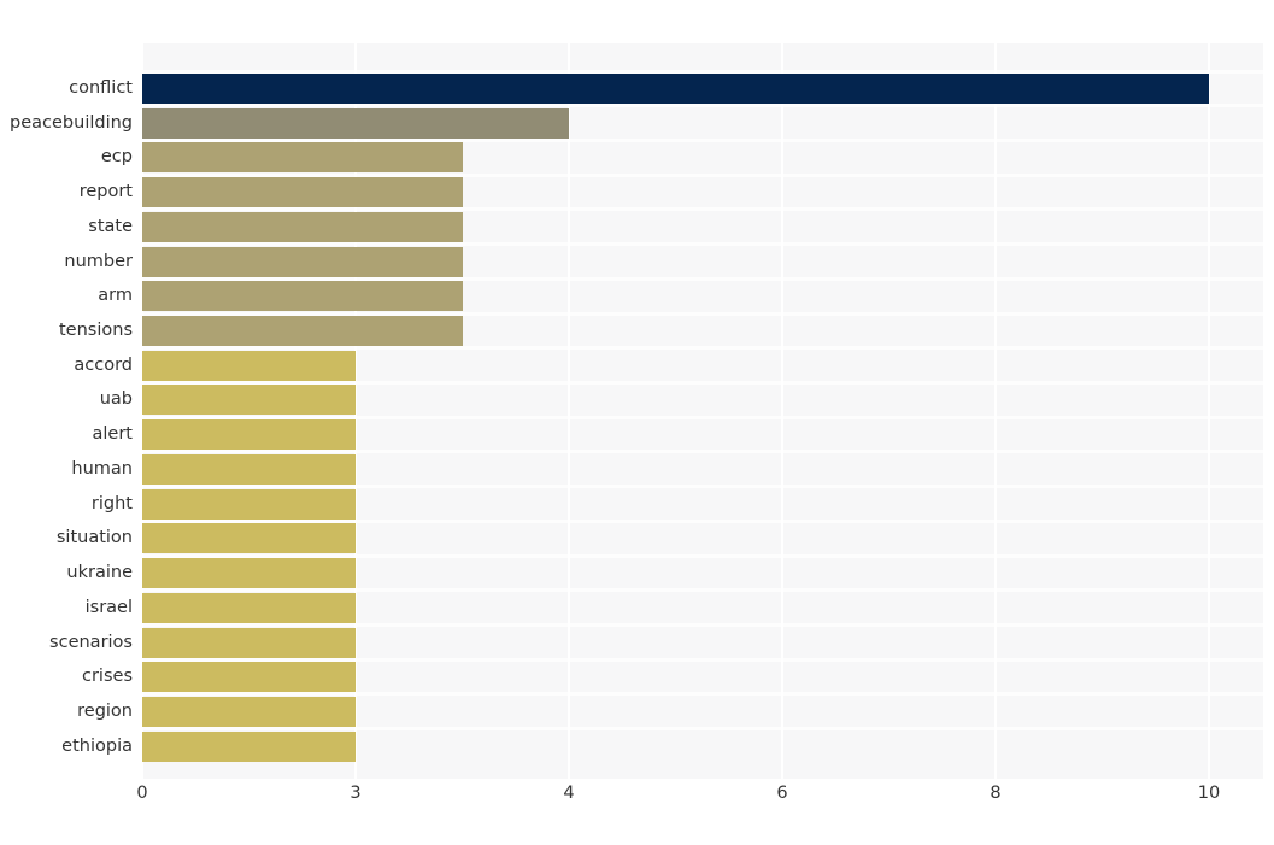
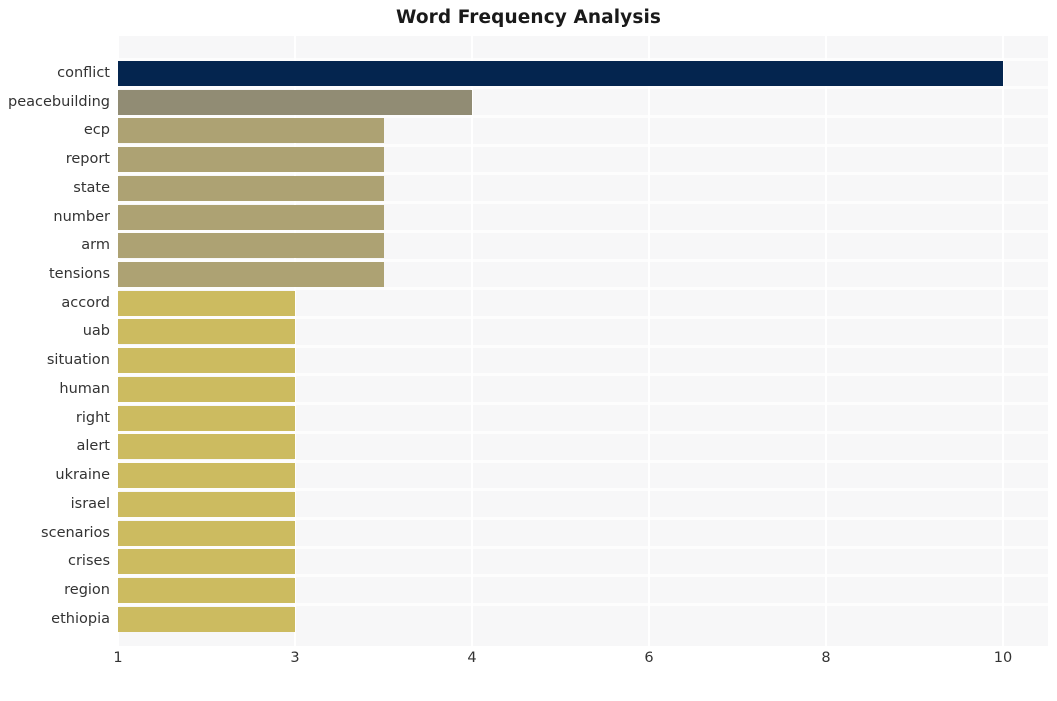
+ Word Frequency Analysis
  conflict
  peacebuilding
  ecp
  report
  state
  number
  arm
  tensions
  accord
  uab
- alert
+ situation
  human
  right
- situation
+ alert
  ukraine
  israel
  scenarios
  crises
  region
  ethiopia
- 0
+ 1
  3
  4
  6
  8
  10
